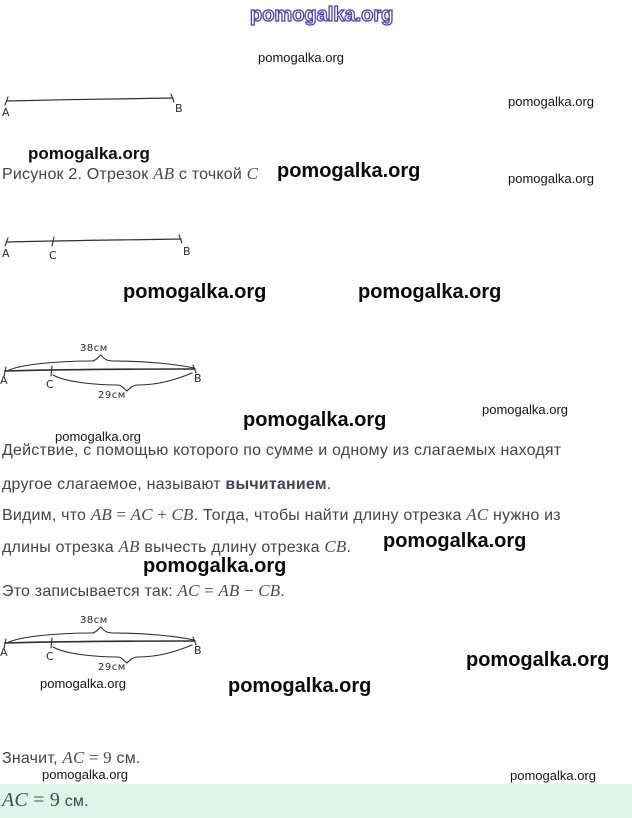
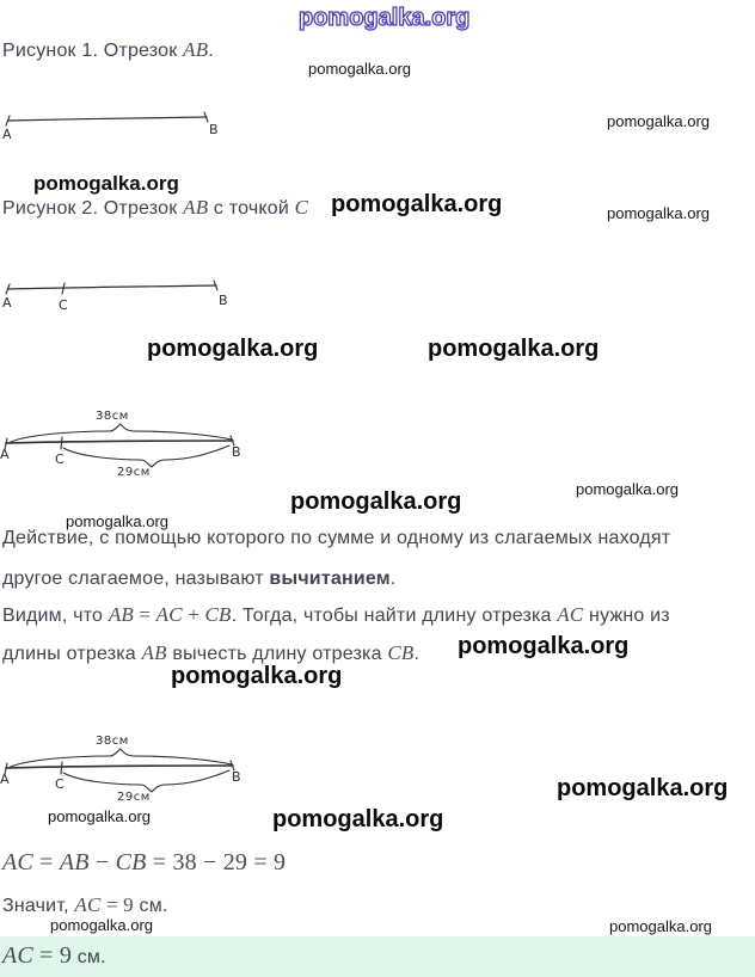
  pomogalka.org
  pomogalka.org
  pomogalka.org
  pomogalka.org
  pomogalka.org
  pomogalka.org
  pomogalka.org
  pomogalka.org
  pomogalka.org
  pomogalka.org
  pomogalka.org
  pomogalka.org
  pomogalka.org
  pomogalka.org
  pomogalka.org
  pomogalka.org
  pomogalka.org
  pomogalka.org
+ Рисунок 1. Отрезок AB.
  A
  B
  Рисунок 2. Отрезок AB с точкой C
  A
  C
  B
  38см
  29см
  A
  C
  B
  Действие, с помощью которого по сумме и одному из слагаемых находят
  другое слагаемое, называют вычитанием.
  Видим, что AB = AC + CB. Тогда, чтобы найти длину отрезка AC нужно из
  длины отрезка AB вычесть длину отрезка CB.
- Это записывается так: AC = AB − CB.
  38см
  29см
  A
  C
  B
+ AC = AB − CB = 38 − 29 = 9
  Значит, AC = 9 см.
  AC = 9 см.
